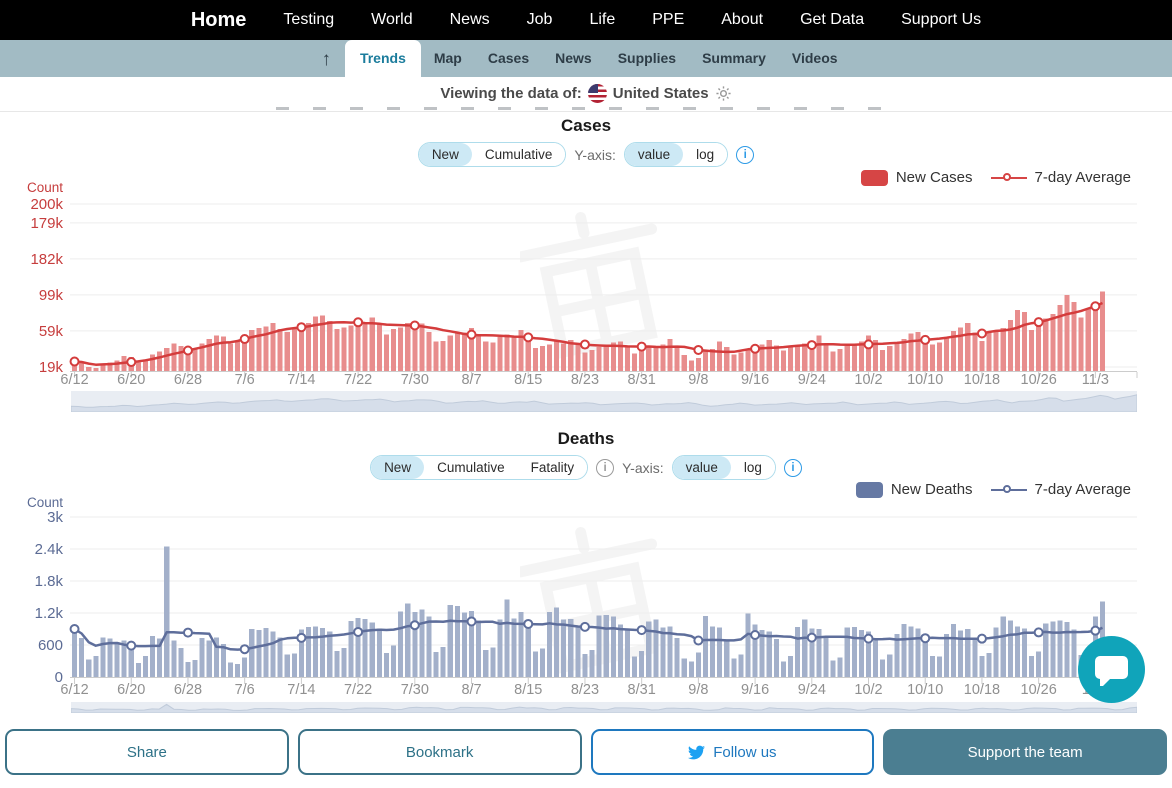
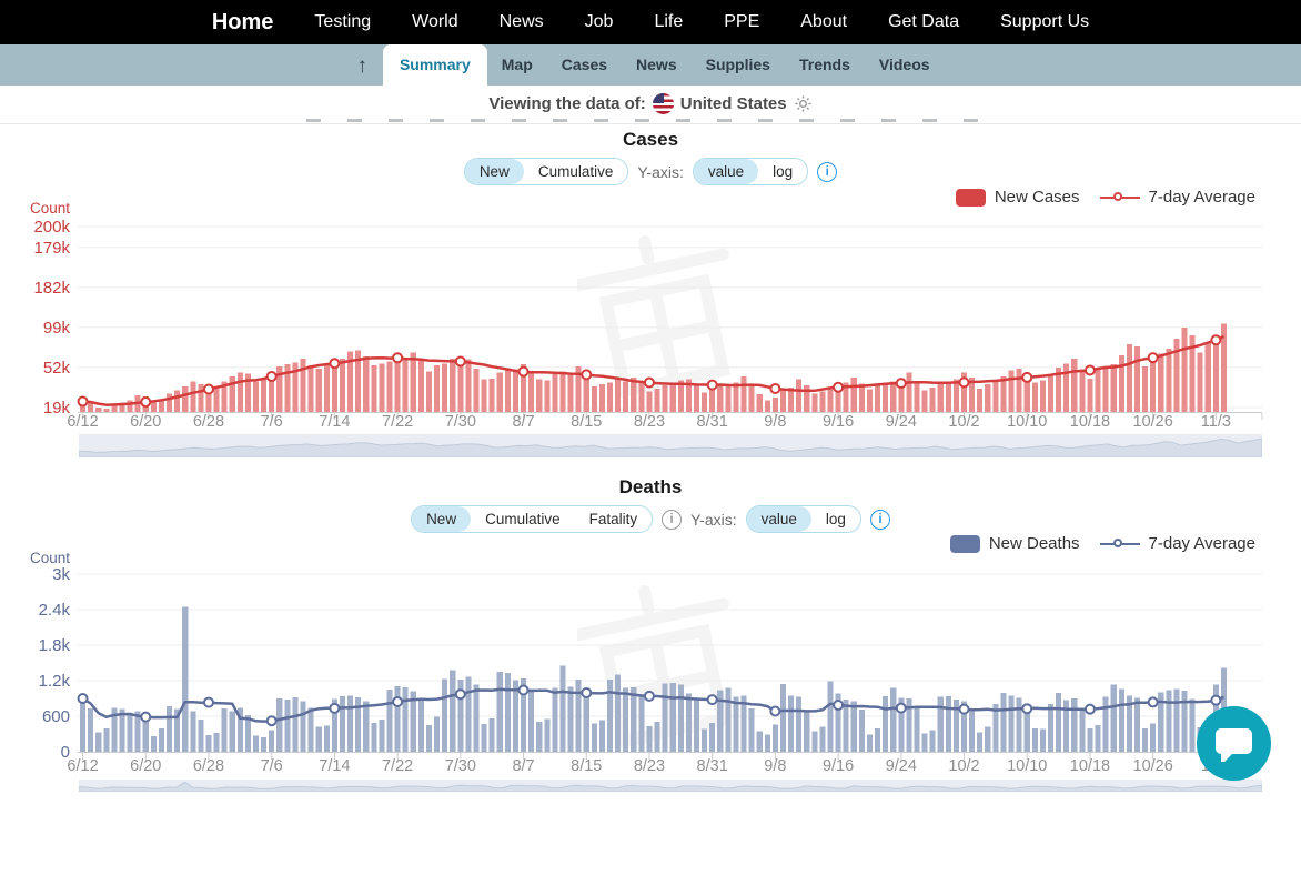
  Home
  Testing
  World
  News
  Job
  Life
  PPE
  About
  Get Data
  Support Us
  ↑
- Trends
+ Summary
  Map
  Cases
  News
  Supplies
- Summary
+ Trends
  Videos
  Viewing the data of:
  United States
  Cases
  New
  Cumulative
  Y-axis:
  value
  log
  i
  New Cases
  7-day Average
  200k
  179k
  182k
  99k
- 59k
+ 52k
  19k
  Count
  6/12
  6/20
  6/28
  7/6
  7/14
  7/22
  7/30
  8/7
  8/15
  8/23
  8/31
  9/8
  9/16
  9/24
  10/2
  10/10
  10/18
  10/26
  11/3
  Deaths
  New
  Cumulative
  Fatality
  i
  Y-axis:
  value
  log
  i
  New Deaths
  7-day Average
  3k
  2.4k
  1.8k
  1.2k
  600
  0
  Count
  6/12
  6/20
  6/28
  7/6
  7/14
  7/22
  7/30
  8/7
  8/15
  8/23
  8/31
  9/8
  9/16
  9/24
  10/2
  10/10
  10/18
  10/26
- Share
- Bookmark
- Follow us
- Support the team
